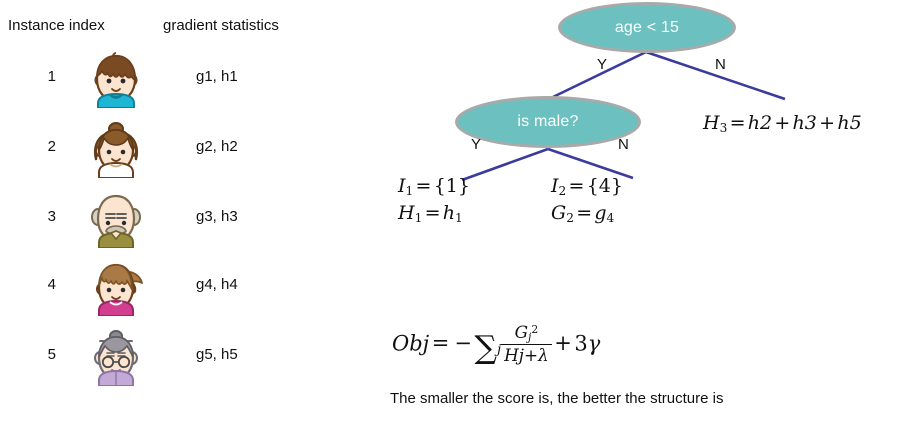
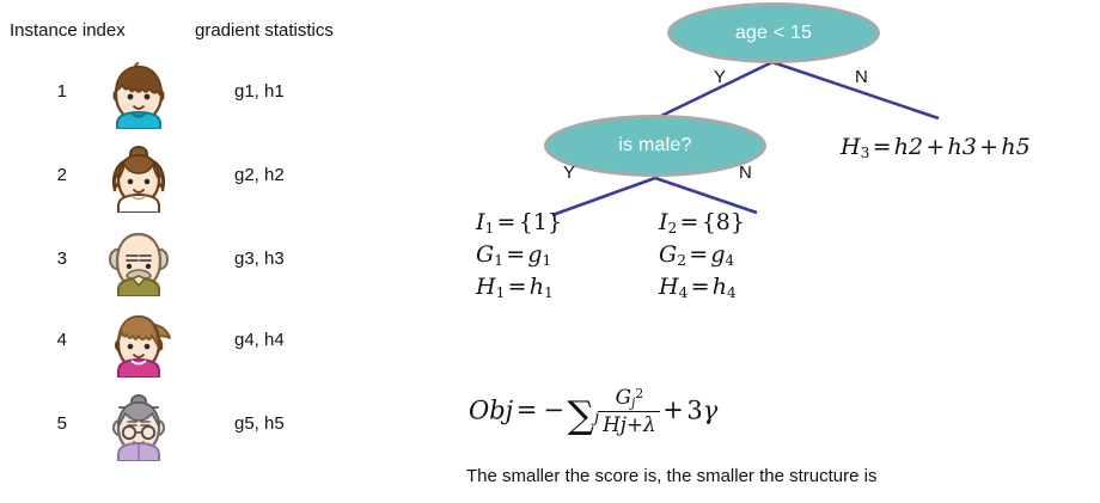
  Instance index
  gradient statistics
  1
  g1, h1
  2
  g2, h2
  3
  g3, h3
  4
  g4, h4
  5
  g5, h5
  age < 15
  is male?
  Y
  N
  Y
  N
  H3 =h2+h3+h5
  I1 ={1}
+ G1 =g1
  H1 =h1
- I2 ={4}
+ I2 ={8}
  G2 =g4
+ H4 =h4
  Obj= −∑j
  Gj2
  Hj+λ
  +3γ
- The smaller the score is, the better the structure is
+ The smaller the score is, the smaller the structure is
